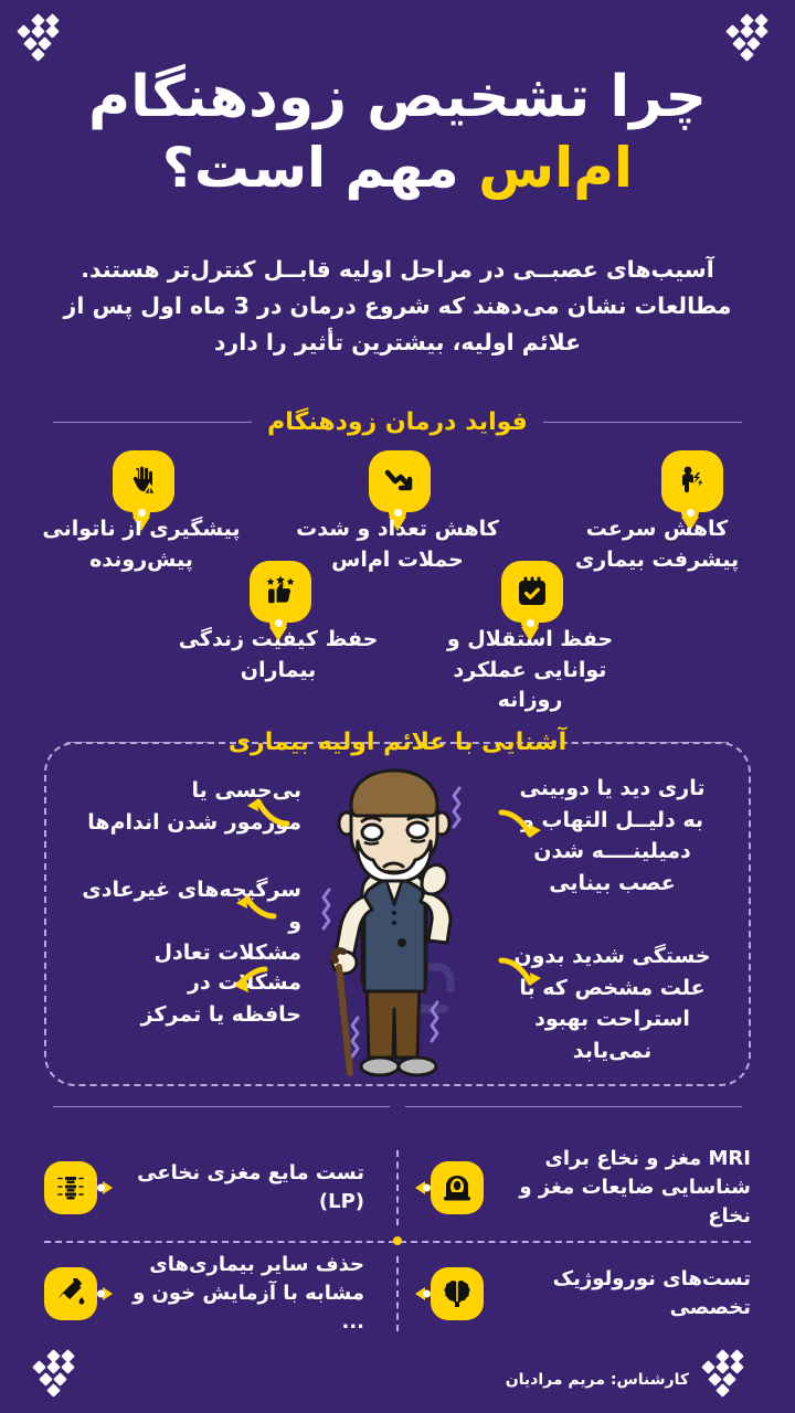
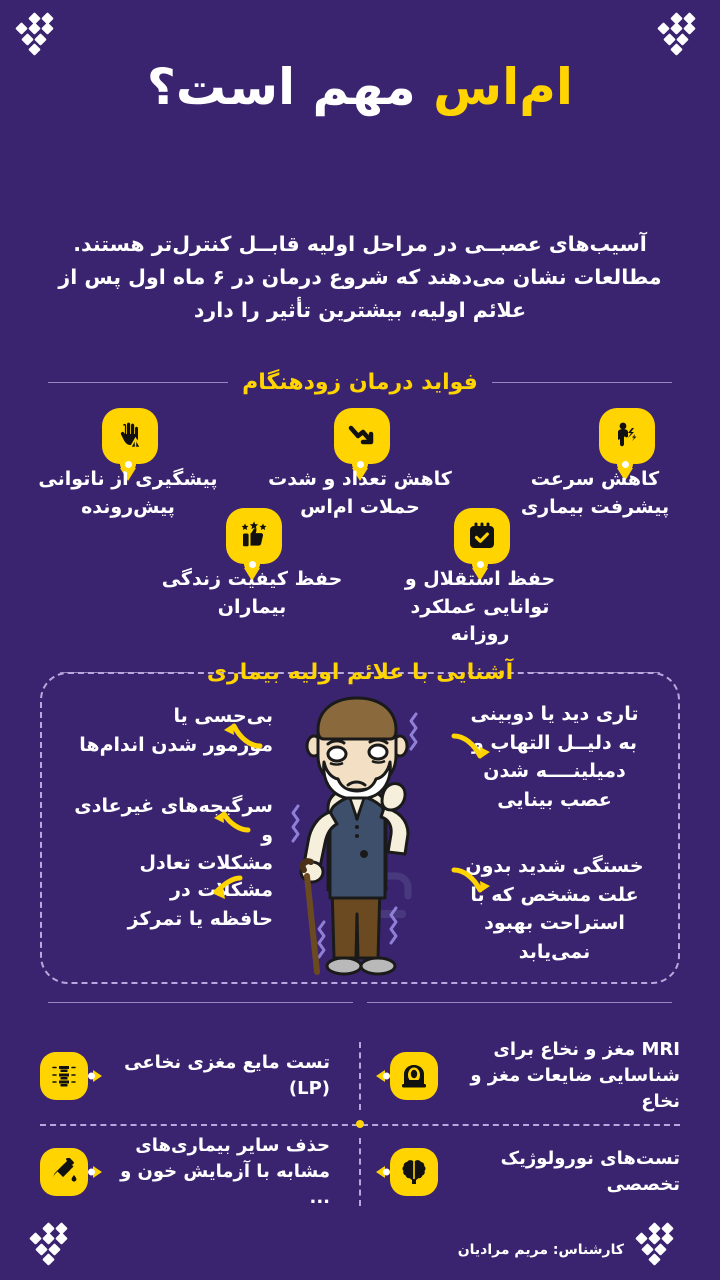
- چرا تشخیص زودهنگام
  ام‌اس مهم است؟
- آسیب‌های عصبــی در مراحل اولیه قابــل کنترل‌تر هستند. مطالعات نشان می‌دهند که شروع درمان در 3 ماه اول پس از علائم اولیه، بیشترین تأثیر را دارد
+ آسیب‌های عصبــی در مراحل اولیه قابــل کنترل‌تر هستند. مطالعات نشان می‌دهند که شروع درمان در ۶ ماه اول پس از علائم اولیه، بیشترین تأثیر را دارد
  فواید درمان زودهنگام
  کاهش سرعت
  پیشرفت بیماری
  کاهش تعداد و شدت
  حملات ام‌اس
  پیشگیری از ناتوانی
  پیش‌رونده
  حفظ استقلال و
  توانایی عملکرد روزانه
  حفظ کیفیت زندگی
  بیماران
  آشنایی با علائم اولیه بیماری
  تاری دید یا دوبینی
  به دلیــل التهاب و
  دمیلینــــه شدن
  عصب بینایی
  خستگی شدید بدون
  علت مشخص که با
  استراحت بهبود نمی‌یابد
  بی‌حسی یا
  مرمور شدن اندام‌ها
  سرگیجه‌های غیرعادی و
  مشکلات تعادل
  مشکلت در
  حافظه یا تمرکز
  MRI مغز و نخاع برای شناسایی ضایعات مغز و نخاع
  تست مایع مغزی نخاعی (LP)
  تست‌های نورولوژیک تخصصی
  حذف سایر بیماری‌های مشابه با آزمایش خون و ...
  کارشناس: مریم مرادیان
